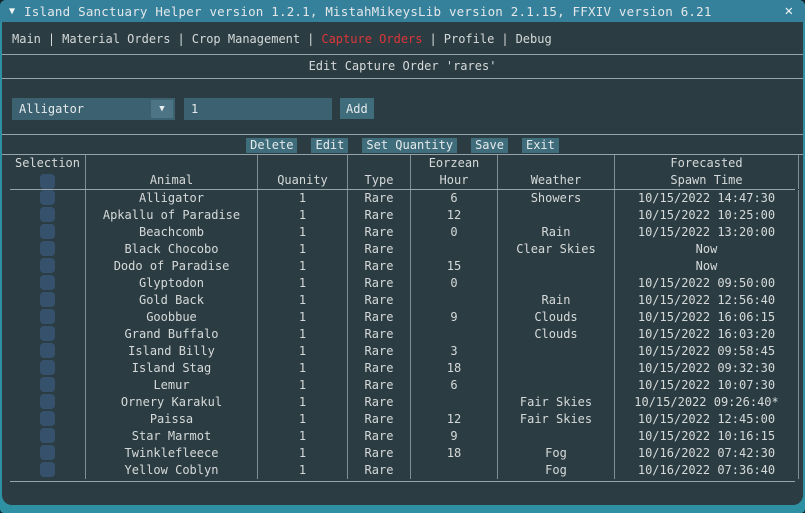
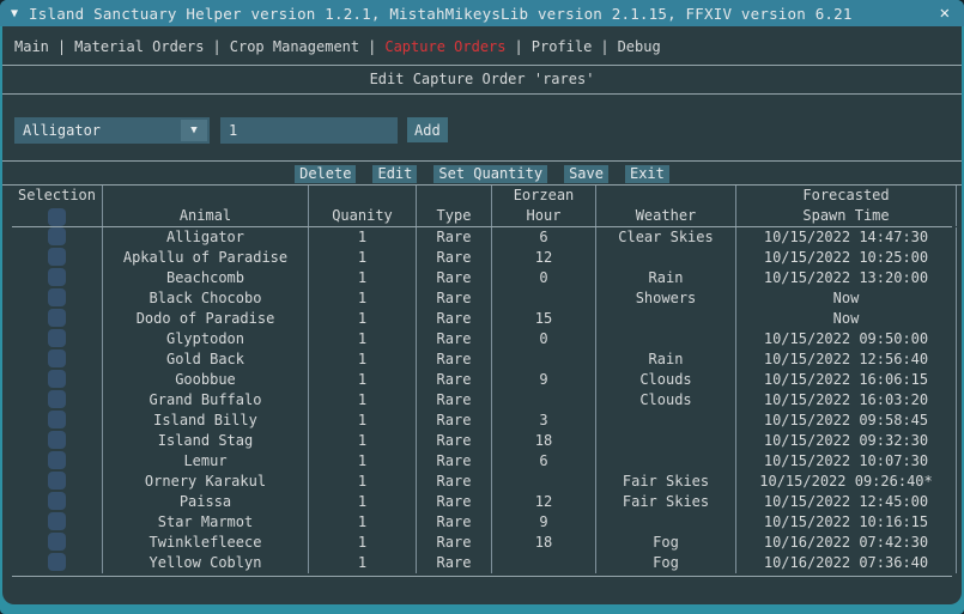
  ▼
  Island Sanctuary Helper version 1.2.1, MistahMikeysLib version 2.1.15, FFXIV version 6.21
  ✕
  Main | Material Orders | Crop Management | Capture Orders | Profile | Debug
  Edit Capture Order 'rares'
  Alligator
  ▼
  1
  Add
  Delete
  Edit
  Set Quantity
  Save
  Exit
  Selection
  Animal
  Quanity
  Type
  Eorzean
  Hour
  Weather
  Forecasted
  Spawn Time
  Alligator
  1
  Rare
  6
- Showers
+ Clear Skies
  10/15/2022 14:47:30
  Apkallu of Paradise
  1
  Rare
  12
  10/15/2022 10:25:00
  Beachcomb
  1
  Rare
  0
  Rain
  10/15/2022 13:20:00
  Black Chocobo
  1
  Rare
- Clear Skies
+ Showers
  Now
  Dodo of Paradise
  1
  Rare
  15
  Now
  Glyptodon
  1
  Rare
  0
  10/15/2022 09:50:00
  Gold Back
  1
  Rare
  Rain
  10/15/2022 12:56:40
  Goobbue
  1
  Rare
  9
  Clouds
  10/15/2022 16:06:15
  Grand Buffalo
  1
  Rare
  Clouds
  10/15/2022 16:03:20
  Island Billy
  1
  Rare
  3
  10/15/2022 09:58:45
  Island Stag
  1
  Rare
  18
  10/15/2022 09:32:30
  Lemur
  1
  Rare
  6
  10/15/2022 10:07:30
  Ornery Karakul
  1
  Rare
  Fair Skies
  10/15/2022 09:26:40*
  Paissa
  1
  Rare
  12
  Fair Skies
  10/15/2022 12:45:00
  Star Marmot
  1
  Rare
  9
  10/15/2022 10:16:15
  Twinklefleece
  1
  Rare
  18
  Fog
  10/16/2022 07:42:30
  Yellow Coblyn
  1
  Rare
  Fog
  10/16/2022 07:36:40
